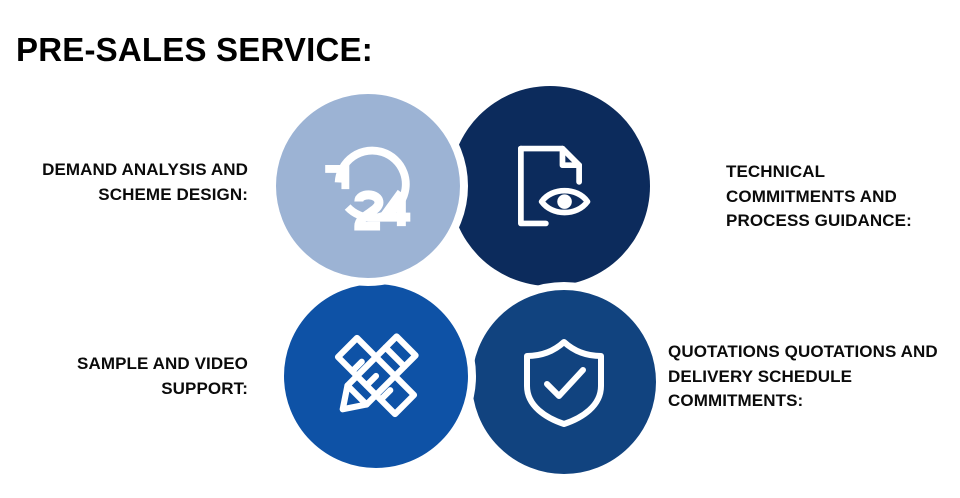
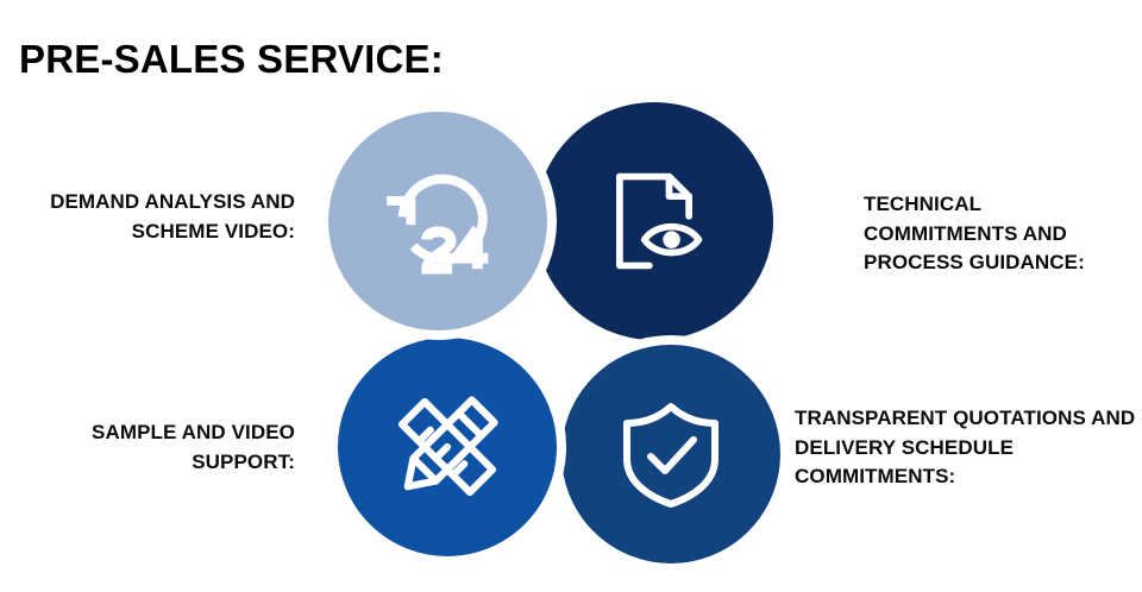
  PRE-SALES SERVICE:
- DEMAND ANALYSIS AND SCHEME DESIGN:
+ DEMAND ANALYSIS AND SCHEME VIDEO:
  SAMPLE AND VIDEO SUPPORT:
  TECHNICAL COMMITMENTS AND PROCESS GUIDANCE:
- QUOTATIONS QUOTATIONS AND DELIVERY SCHEDULE COMMITMENTS:
+ TRANSPARENT QUOTATIONS AND DELIVERY SCHEDULE COMMITMENTS:
